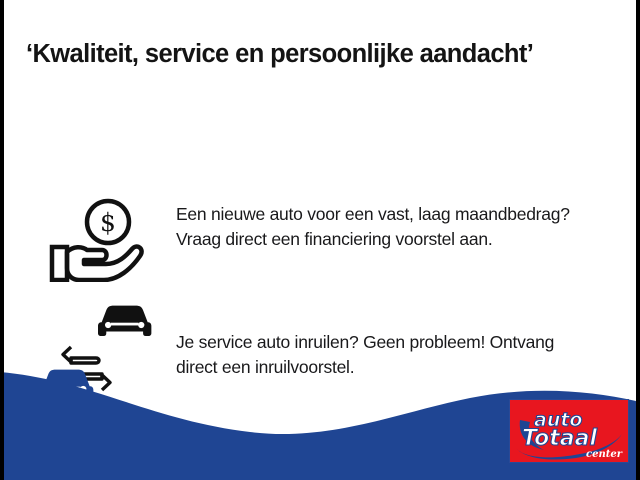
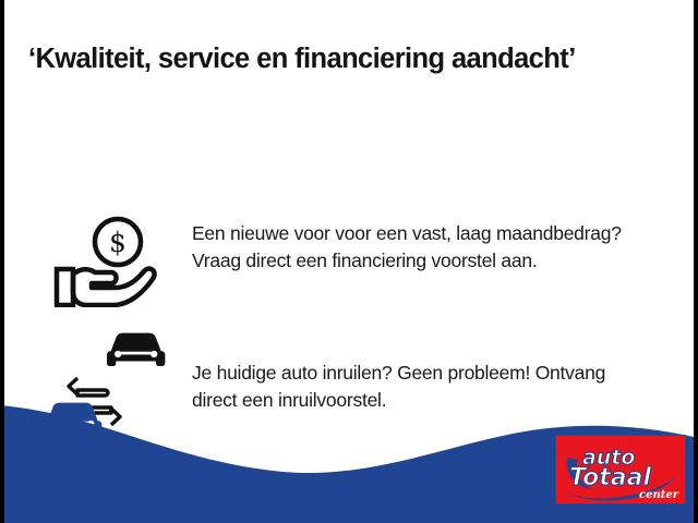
- ‘Kwaliteit, service en persoonlijke aandacht’
+ ‘Kwaliteit, service en financiering aandacht’
  $
- Een nieuwe auto voor een vast, laag maandbedrag? Vraag direct een financiering voorstel aan.
+ Een nieuwe voor voor een vast, laag maandbedrag? Vraag direct een financiering voorstel aan.
- Je service auto inruilen? Geen probleem! Ontvang direct een inruilvoorstel.
+ Je huidige auto inruilen? Geen probleem! Ontvang direct een inruilvoorstel.
  auto
  Totaal
  center
